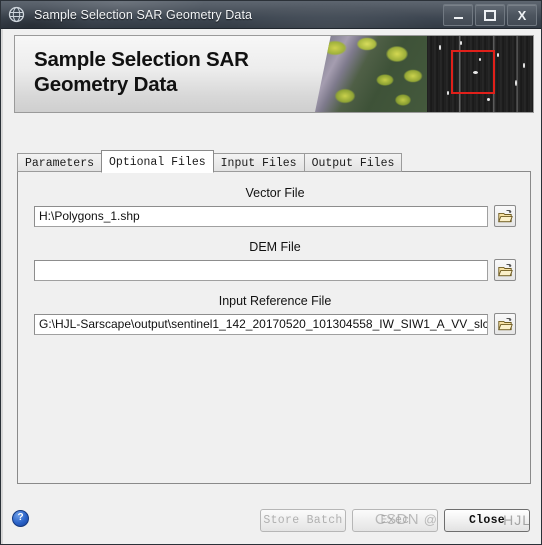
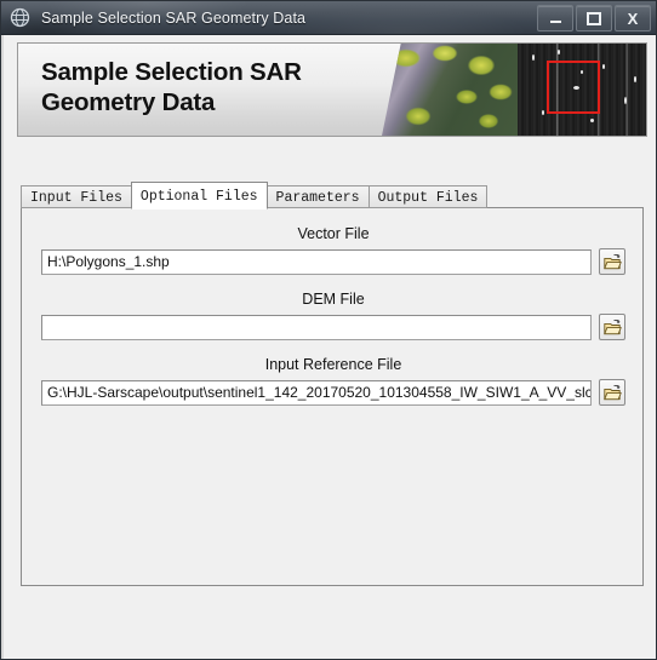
  Sample Selection SAR Geometry Data
  X
  Sample Selection SAR
  Geometry Data
- Parameters
+ Input Files
  Optional Files
- Input Files
+ Parameters
  Output Files
  Vector File
  H:\Polygons_1.shp
  DEM File
  Input Reference File
  G:\HJL-Sarscape\output\sentinel1_142_20170520_101304558_IW_SIW1_A_VV_slc
- ?
- Store Batch
- Exec
- Close
- CSDN
- @
- HJL
